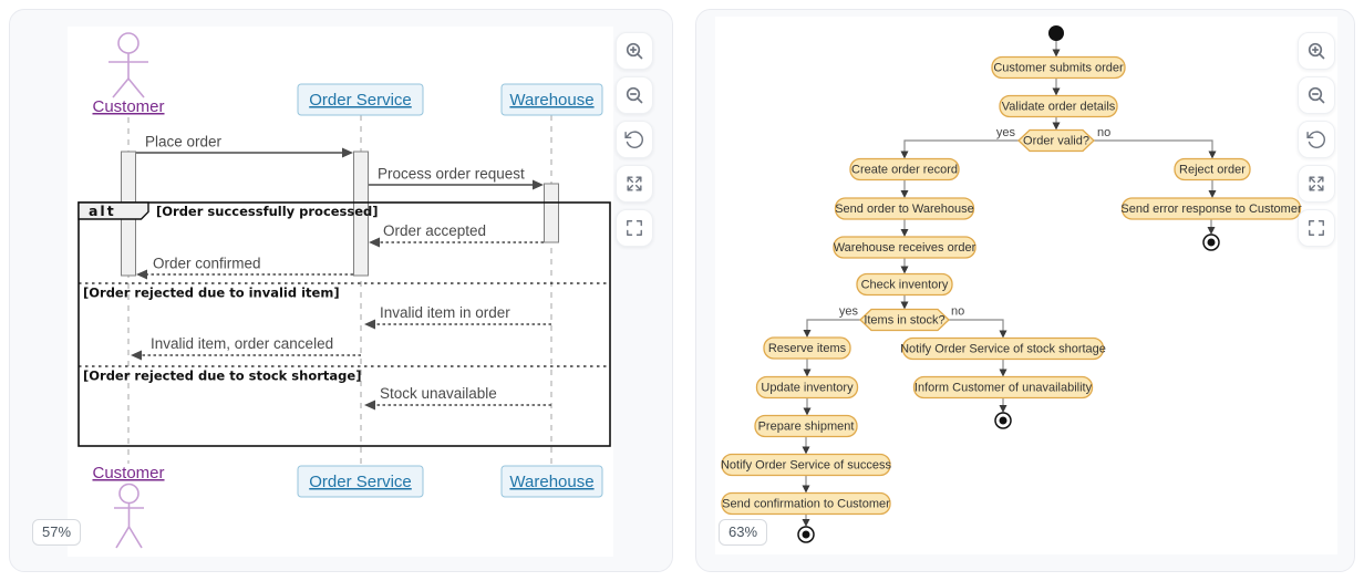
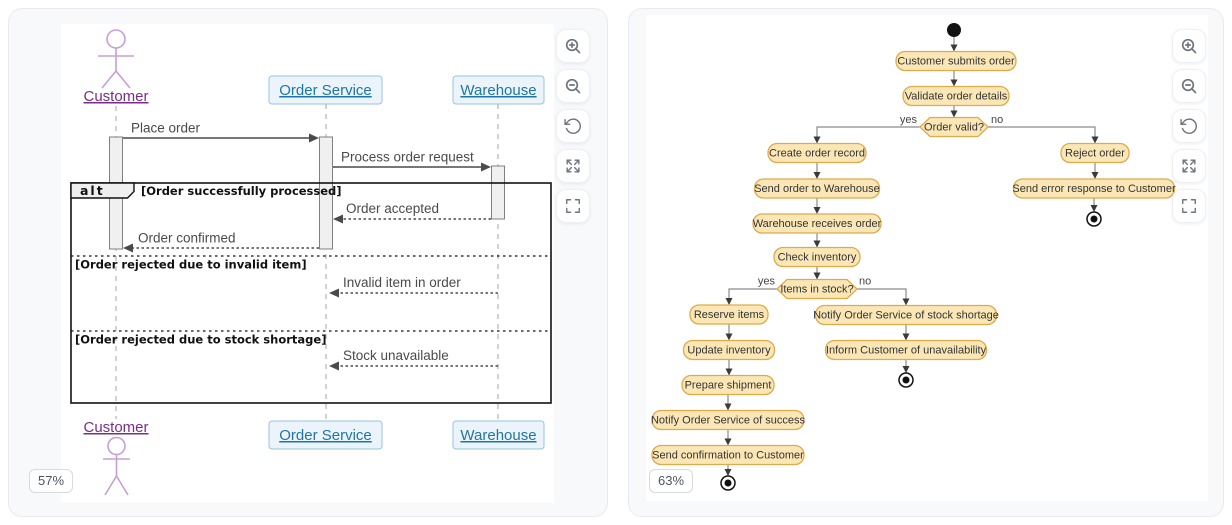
  Customer
  Order Service
  Warehouse
  Place order
  Process order request
  alt
  [Order successfully processed]
  [Order rejected due to invalid item]
  [Order rejected due to stock shortage]
  Order accepted
  Order confirmed
  Invalid item in order
- Invalid item, order canceled
  Stock unavailable
  Customer
  Order Service
  Warehouse
  57%
  Customer submits order
  Validate order details
  Order valid?
  yes
  no
  Create order record
  Send order to Warehouse
  Warehouse receives order
  Check inventory
  Items in stock?
  yes
  no
  Reserve items
  Update inventory
  Prepare shipment
  Notify Order Service of success
  Send confirmation to Customer
  Notify Order Service of stock shortage
  Inform Customer of unavailability
  Reject order
  Send error response to Customer
  63%
